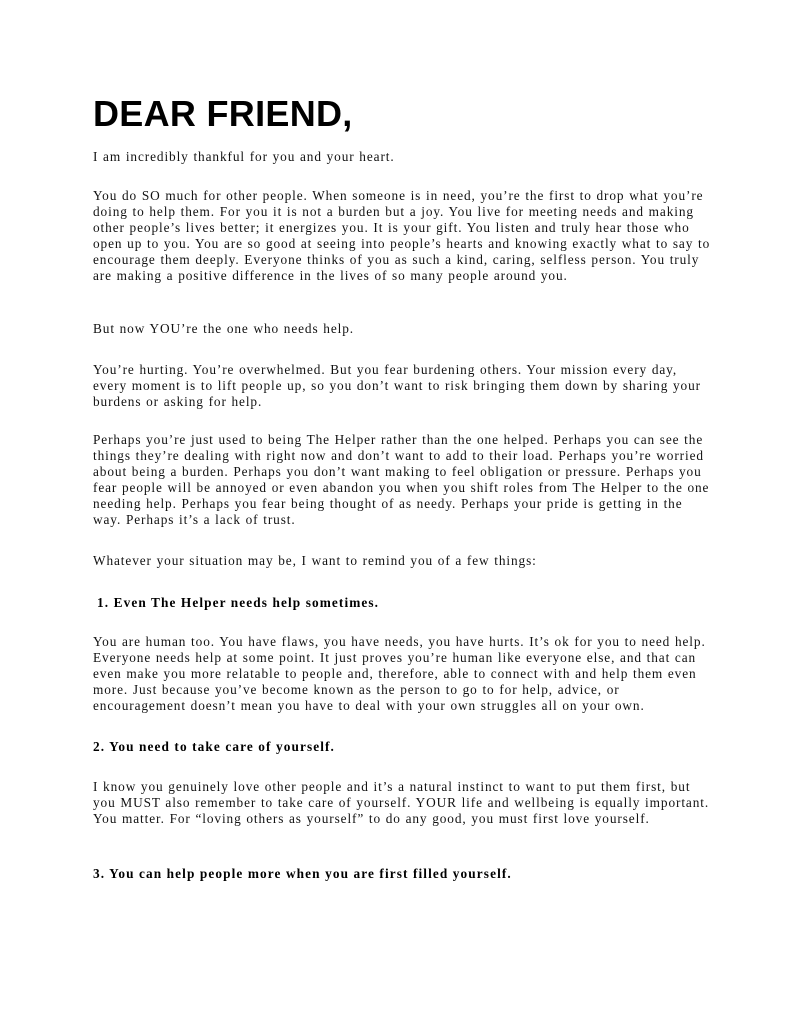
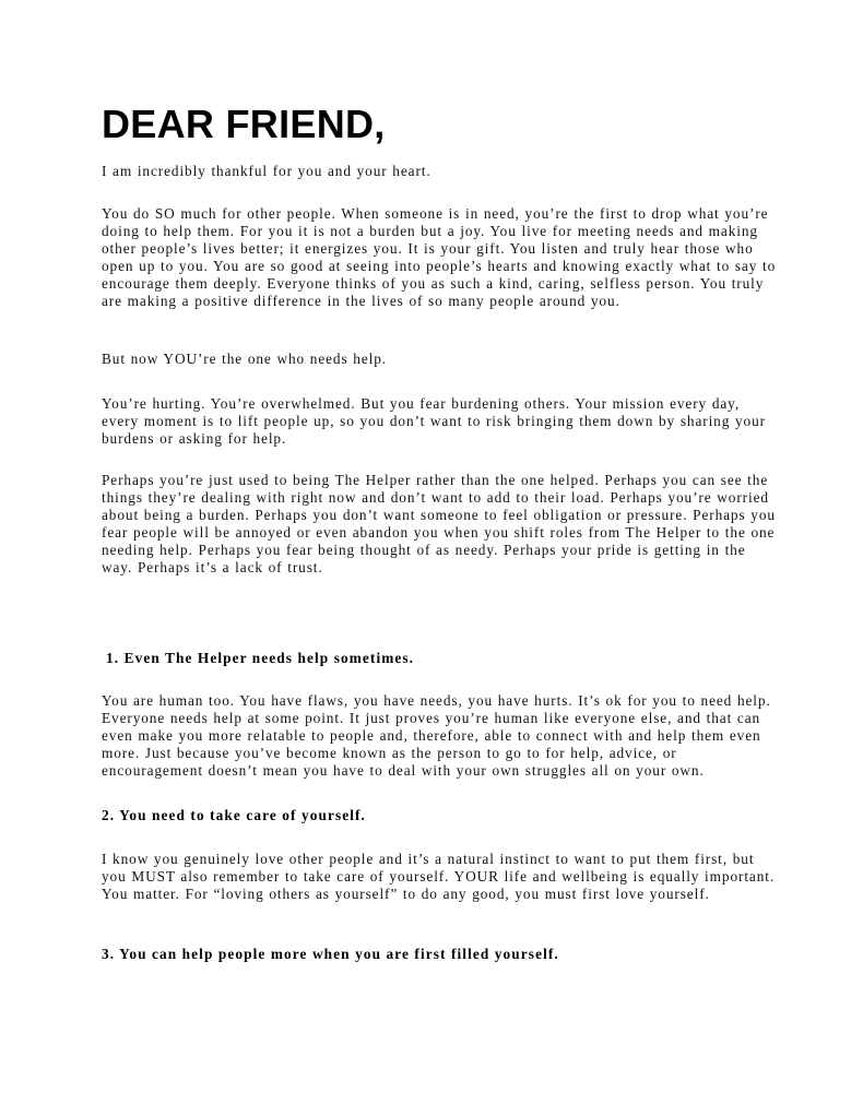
  DEAR FRIEND,
  I am incredibly thankful for you and your heart.
  You do SO much for other people. When someone is in need, you’re the first to drop what you’re doing to help them. For you it is not a burden but a joy. You live for meeting needs and making other people’s lives better; it energizes you. It is your gift. You listen and truly hear those who open up to you. You are so good at seeing into people’s hearts and knowing exactly what to say to encourage them deeply. Everyone thinks of you as such a kind, caring, selfless person. You truly are making a positive difference in the lives of so many people around you.
  But now YOU’re the one who needs help.
  You’re hurting. You’re overwhelmed. But you fear burdening others. Your mission every day, every moment is to lift people up, so you don’t want to risk bringing them down by sharing your burdens or asking for help.
- Perhaps you’re just used to being The Helper rather than the one helped. Perhaps you can see the things they’re dealing with right now and don’t want to add to their load. Perhaps you’re worried about being a burden. Perhaps you don’t want making to feel obligation or pressure. Perhaps you fear people will be annoyed or even abandon you when you shift roles from The Helper to the one needing help. Perhaps you fear being thought of as needy. Perhaps your pride is getting in the way. Perhaps it’s a lack of trust.
+ Perhaps you’re just used to being The Helper rather than the one helped. Perhaps you can see the things they’re dealing with right now and don’t want to add to their load. Perhaps you’re worried about being a burden. Perhaps you don’t want someone to feel obligation or pressure. Perhaps you fear people will be annoyed or even abandon you when you shift roles from The Helper to the one needing help. Perhaps you fear being thought of as needy. Perhaps your pride is getting in the way. Perhaps it’s a lack of trust.
- Whatever your situation may be, I want to remind you of a few things:
  1. Even The Helper needs help sometimes.
  You are human too. You have flaws, you have needs, you have hurts. It’s ok for you to need help. Everyone needs help at some point. It just proves you’re human like everyone else, and that can even make you more relatable to people and, therefore, able to connect with and help them even more. Just because you’ve become known as the person to go to for help, advice, or encouragement doesn’t mean you have to deal with your own struggles all on your own.
  2. You need to take care of yourself.
  I know you genuinely love other people and it’s a natural instinct to want to put them first, but you MUST also remember to take care of yourself. YOUR life and wellbeing is equally important. You matter. For “loving others as yourself” to do any good, you must first love yourself.
  3. You can help people more when you are first filled yourself.
